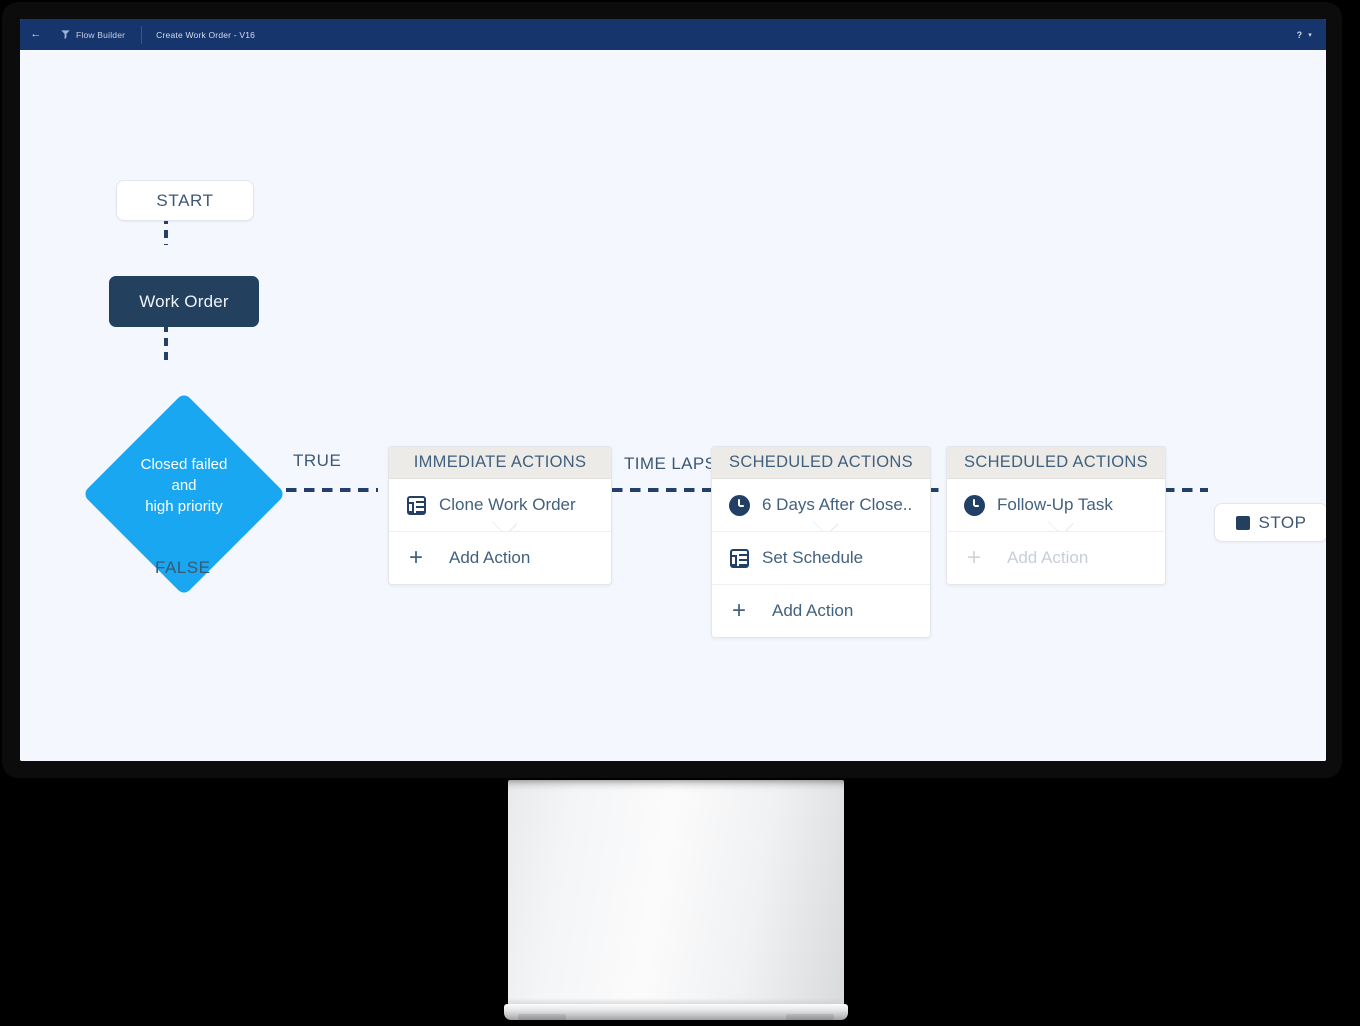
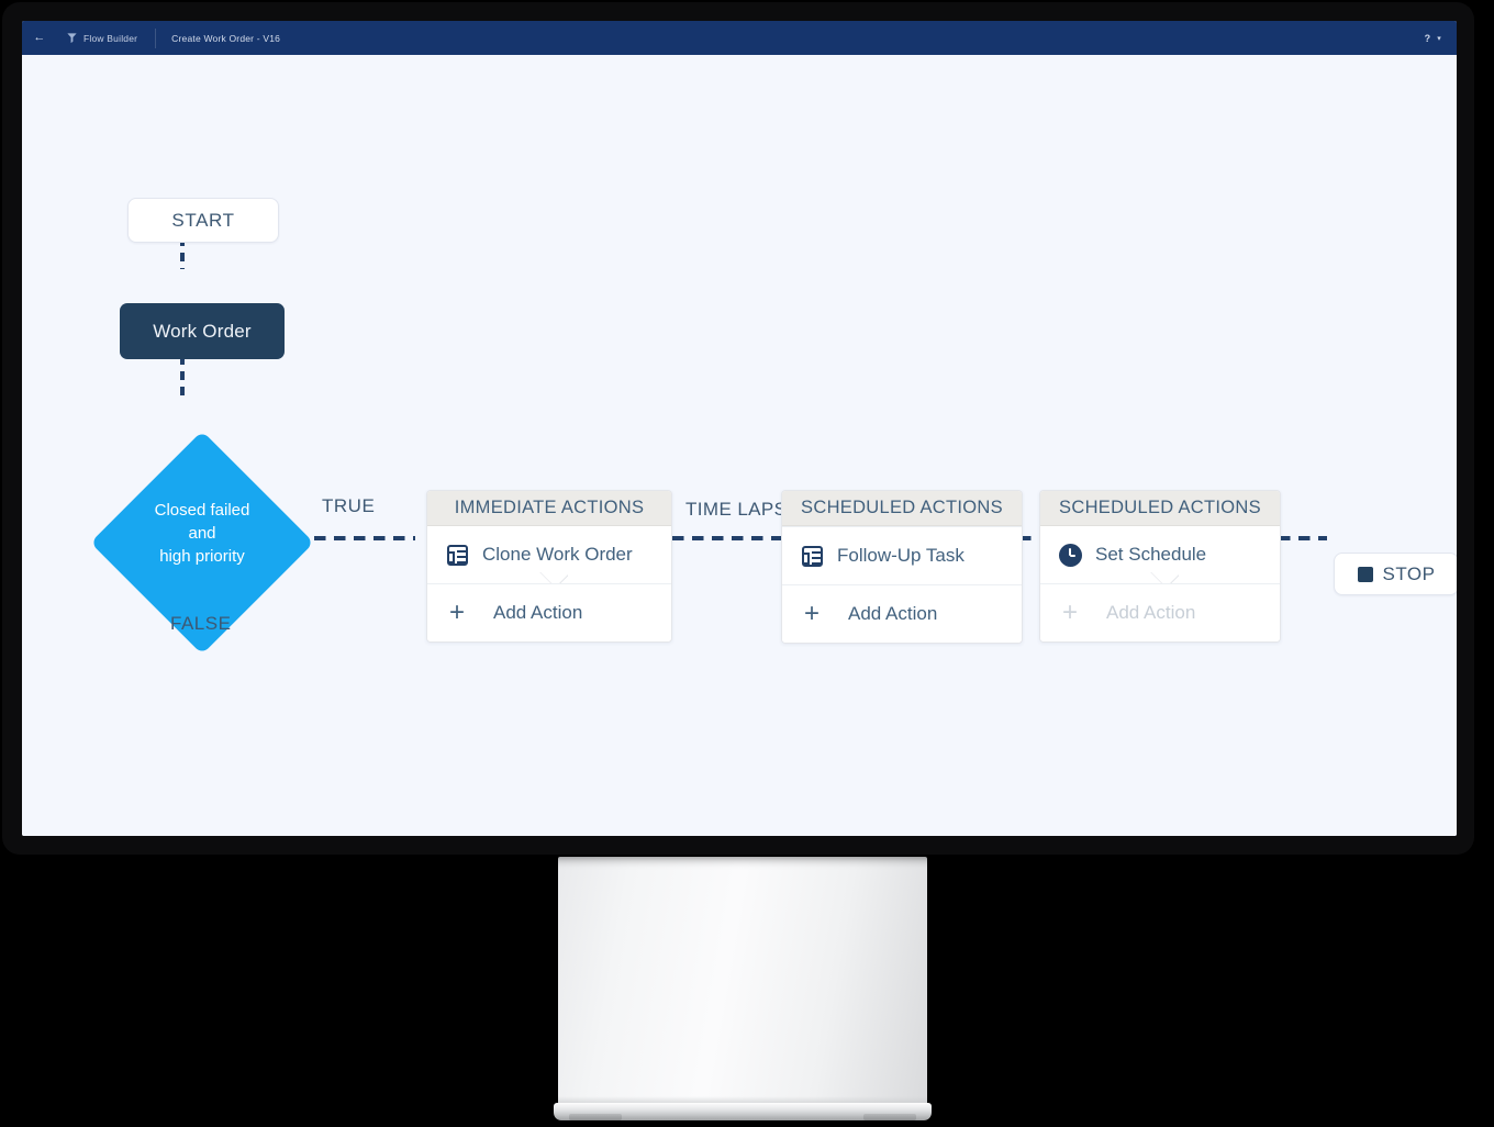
  ←
  Flow Builder
  Create Work Order - V16
  ?
  START
  Work Order
  Closed failed
  and
  high priority
  TRUE
  FALSE
  IMMEDIATE ACTIONS
  Clone Work Order
  +
  Add Action
  TIME LAP
  SCHEDULED ACTIONS
- 6 Days After Close..
- Set Schedule
+ Follow-Up Task
  +
  Add Action
  SCHEDULED ACTIONS
- Follow-Up Task
+ Set Schedule
  +
  Add Action
  STOP
